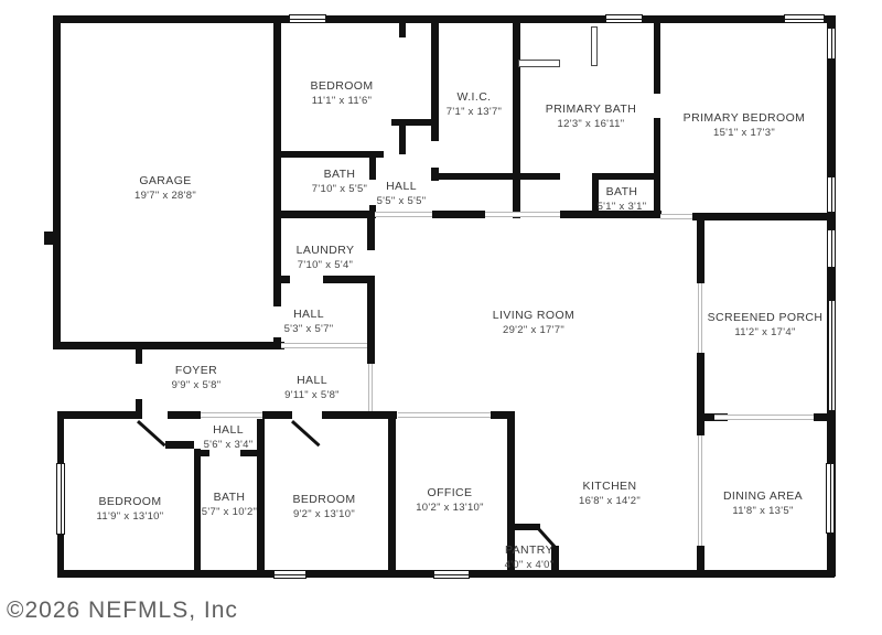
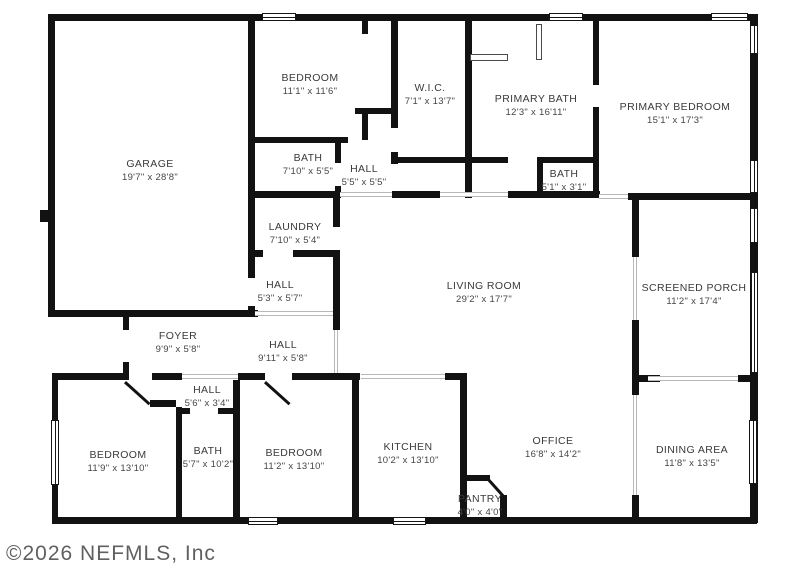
  GARAGE
  19'7" x 28'8"
  BEDROOM
  11'1" x 11'6"
  W.I.C.
  7'1" x 13'7"
  PRIMARY BATH
  12'3" x 16'11"
  PRIMARY BEDROOM
  15'1" x 17'3"
  BATH
  7'10" x 5'5"
  HALL
  5'5" x 5'5"
  BATH
  5'1" x 3'1"
  LAUNDRY
  7'10" x 5'4"
  HALL
  5'3" x 5'7"
  LIVING ROOM
  29'2" x 17'7"
  SCREENED PORCH
  11'2" x 17'4"
  FOYER
  9'9" x 5'8"
  HALL
  9'11" x 5'8"
  HALL
  5'6" x 3'4"
  BEDROOM
  11'9" x 13'10"
  BATH
  5'7" x 10'2"
  BEDROOM
- 9'2" x 13'10"
+ 11'2" x 13'10"
- OFFICE
+ KITCHEN
  10'2" x 13'10"
- KITCHEN
+ OFFICE
  16'8" x 14'2"
  PANTRY
  4'0" x 4'0"
  DINING AREA
  11'8" x 13'5"
  ©2026 NEFMLS, Inc
